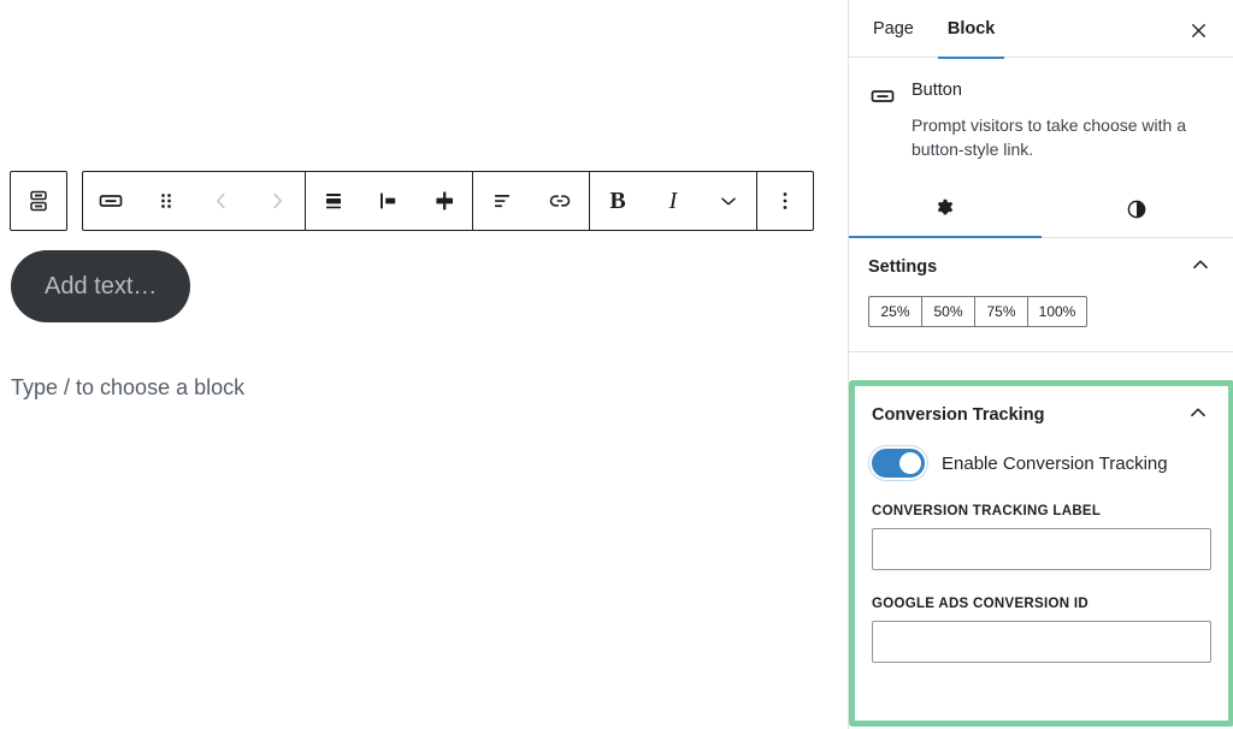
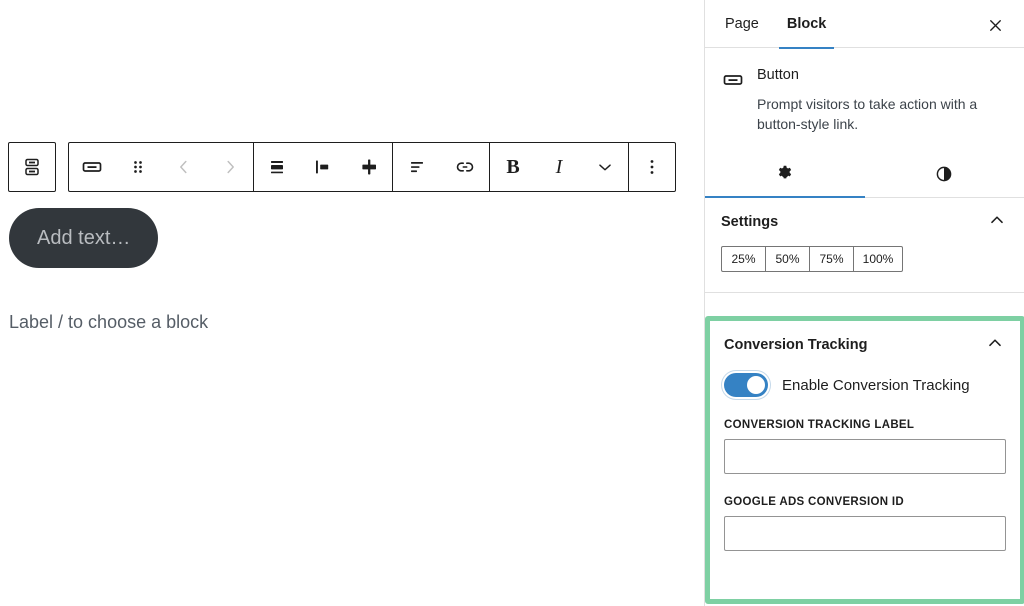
  B
  I
  Add text…
- Type / to choose a block
+ Label / to choose a block
  Page
  Block
  Button
- Prompt visitors to take choose with a button-style link.
+ Prompt visitors to take action with a button-style link.
  Settings
  25%
  50%
  75%
  100%
  Conversion Tracking
  Enable Conversion Tracking
  CONVERSION TRACKING LABEL
  GOOGLE ADS CONVERSION ID
